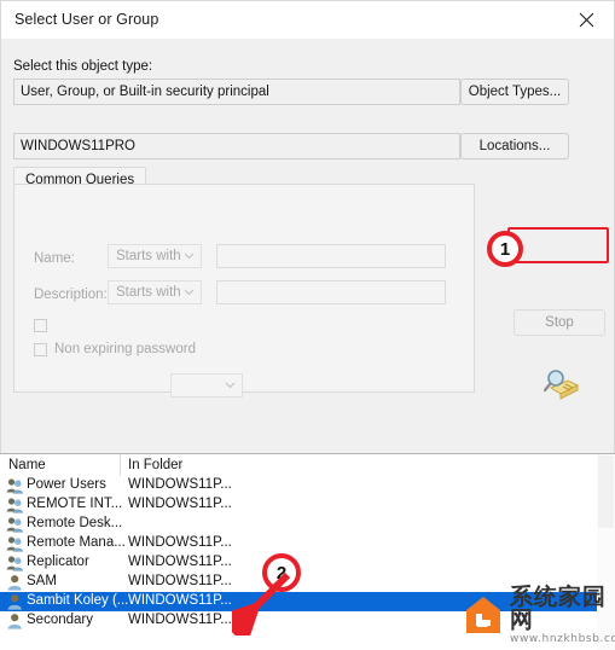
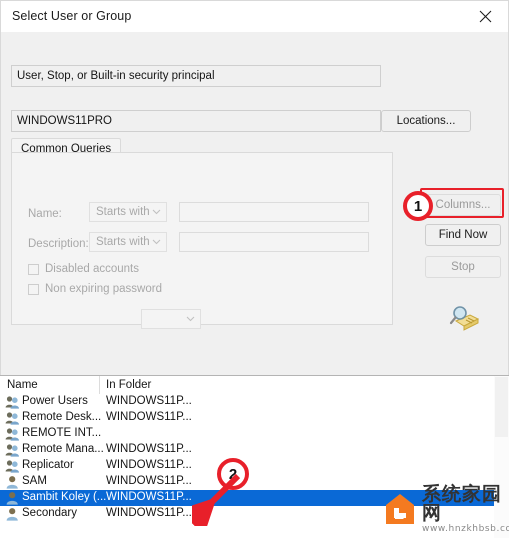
  Select User or Group
- Select this object type:
- User, Group, or Built-in security principal
+ User, Stop, or Built-in security principal
- Object Types...
  WINDOWS11PRO
  Locations...
  Common Queries
  Name:
  Starts with
  Description:
  Starts with
+ Disabled accounts
  Non expiring password
+ Columns...
+ Find Now
  Stop
  Name
  In Folder
  Power Users
  WINDOWS11P...
- REMOTE INT...
+ Remote Desk...
  WINDOWS11P...
- Remote Desk...
+ REMOTE INT...
  Remote Mana...
  WINDOWS11P...
  Replicator
  WINDOWS11P...
  SAM
  WINDOWS11P...
  Sambit Koley (...
  WINDOWS11P...
  Secondary
  WINDOWS11P...
  1
  2
  系统家园网
  www.hnzkhbsb.c
